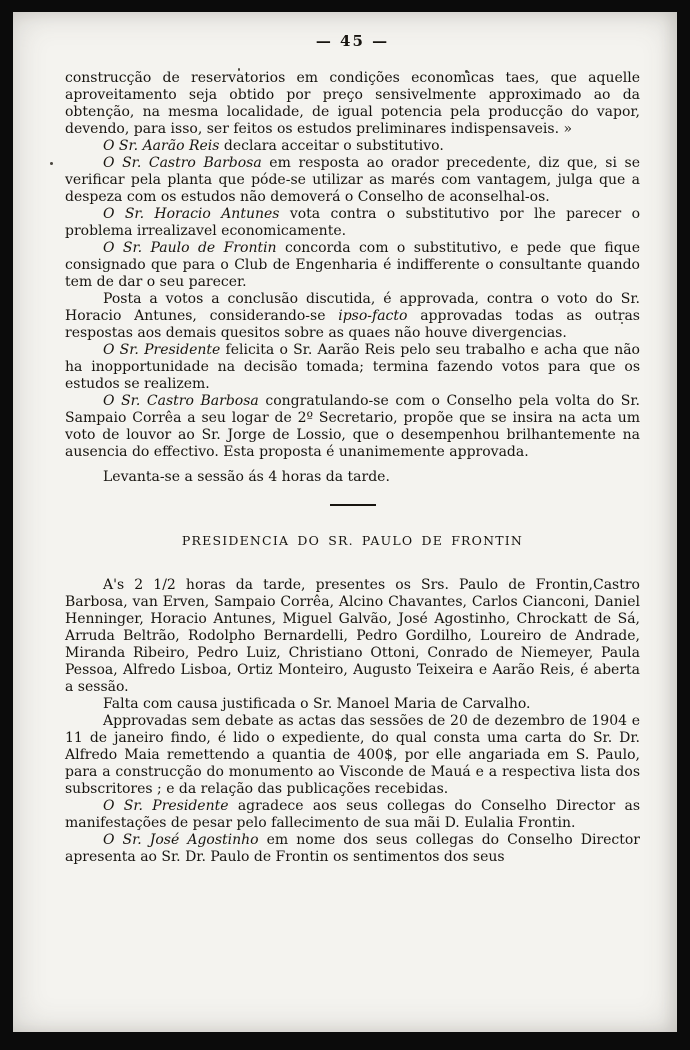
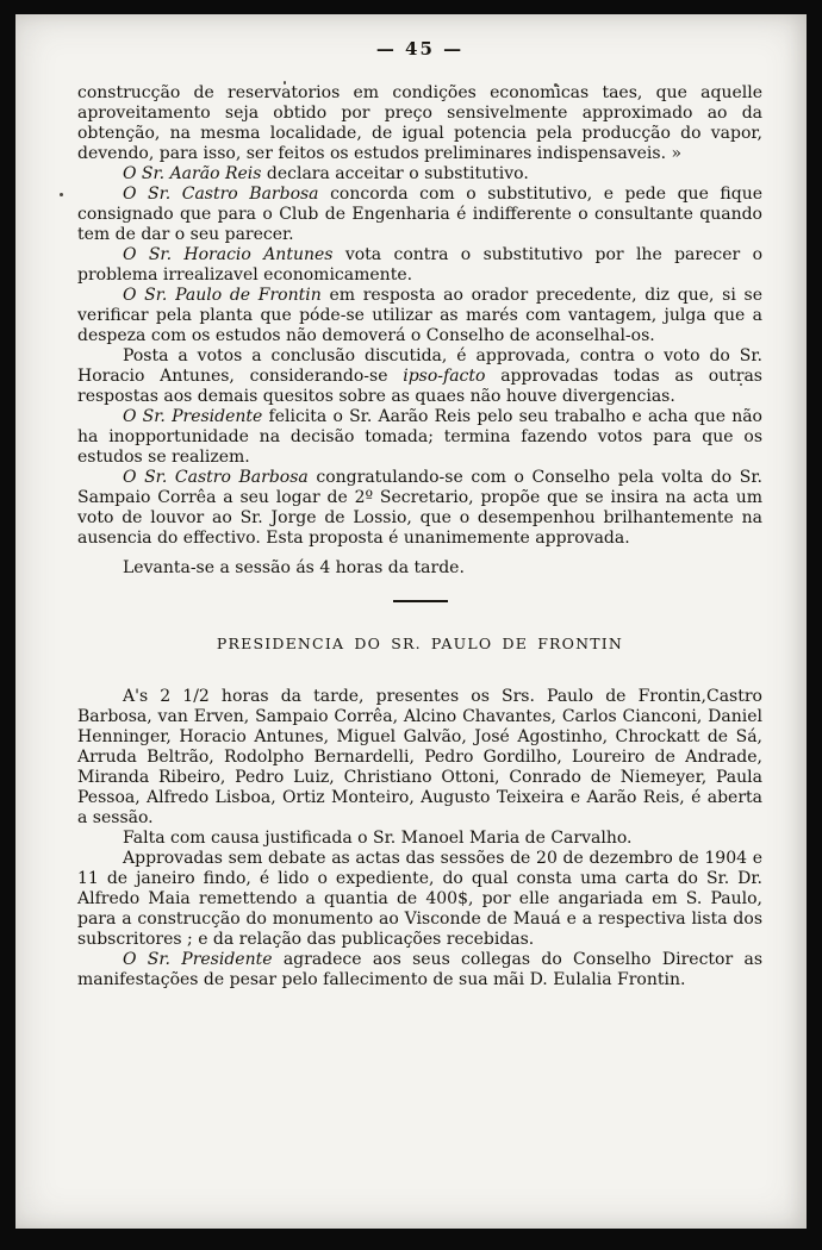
  — 45 —
  construcção de reservatorios em condições economicas taes, que aquelle aproveitamento seja obtido por preço sensivelmente approximado ao da obtenção, na mesma localidade, de igual potencia pela producção do vapor, devendo, para isso, ser feitos os estudos preliminares indispensaveis. »
  O Sr. Aarão Reis declara acceitar o substitutivo.
- O Sr. Castro Barbosa em resposta ao orador precedente, diz que, si se verificar pela planta que póde-se utilizar as marés com vantagem, julga que a despeza com os estudos não demoverá o Conselho de aconselhal-os.
+ O Sr. Castro Barbosa concorda com o substitutivo, e pede que fique consignado que para o Club de Engenharia é indifferente o consultante quando tem de dar o seu parecer.
  O Sr. Horacio Antunes vota contra o substitutivo por lhe parecer o problema irrealizavel economicamente.
- O Sr. Paulo de Frontin concorda com o substitutivo, e pede que fique consignado que para o Club de Engenharia é indifferente o consultante quando tem de dar o seu parecer.
+ O Sr. Paulo de Frontin em resposta ao orador precedente, diz que, si se verificar pela planta que póde-se utilizar as marés com vantagem, julga que a despeza com os estudos não demoverá o Conselho de aconselhal-os.
  Posta a votos a conclusão discutida, é approvada, contra o voto do Sr. Horacio Antunes, considerando-se ipso-facto approvadas todas as outras respostas aos demais quesitos sobre as quaes não houve divergencias.
  O Sr. Presidente felicita o Sr. Aarão Reis pelo seu trabalho e acha que não ha inopportunidade na decisão tomada; termina fazendo votos para que os estudos se realizem.
  O Sr. Castro Barbosa congratulando-se com o Conselho pela volta do Sr. Sampaio Corrêa a seu logar de 2º Secretario, propõe que se insira na acta um voto de louvor ao Sr. Jorge de Lossio, que o desempenhou brilhantemente na ausencia do effectivo. Esta proposta é unanimemente approvada.
  Levanta-se a sessão ás 4 horas da tarde.
  PRESIDENCIA DO SR. PAULO DE FRONTIN
  A's 2 1/2 horas da tarde, presentes os Srs. Paulo de Frontin,Castro Barbosa, van Erven, Sampaio Corrêa, Alcino Chavantes, Carlos Cianconi, Daniel Henninger, Horacio Antunes, Miguel Galvão, José Agostinho, Chrockatt de Sá, Arruda Beltrão, Rodolpho Bernardelli, Pedro Gordilho, Loureiro de Andrade, Miranda Ribeiro, Pedro Luiz, Christiano Ottoni, Conrado de Niemeyer, Paula Pessoa, Alfredo Lisboa, Ortiz Monteiro, Augusto Teixeira e Aarão Reis, é aberta a sessão.
  Falta com causa justificada o Sr. Manoel Maria de Carvalho.
  Approvadas sem debate as actas das sessões de 20 de dezembro de 1904 e 11 de janeiro findo, é lido o expediente, do qual consta uma carta do Sr. Dr. Alfredo Maia remettendo a quantia de 400$, por elle angariada em S. Paulo, para a construcção do monumento ao Visconde de Mauá e a respectiva lista dos subscritores ; e da relação das publicações recebidas.
  O Sr. Presidente agradece aos seus collegas do Conselho Director as manifestações de pesar pelo fallecimento de sua mãi D. Eulalia Frontin.
- O Sr. José Agostinho em nome dos seus collegas do Conselho Director apresenta ao Sr. Dr. Paulo de Frontin os sentimentos dos seus
